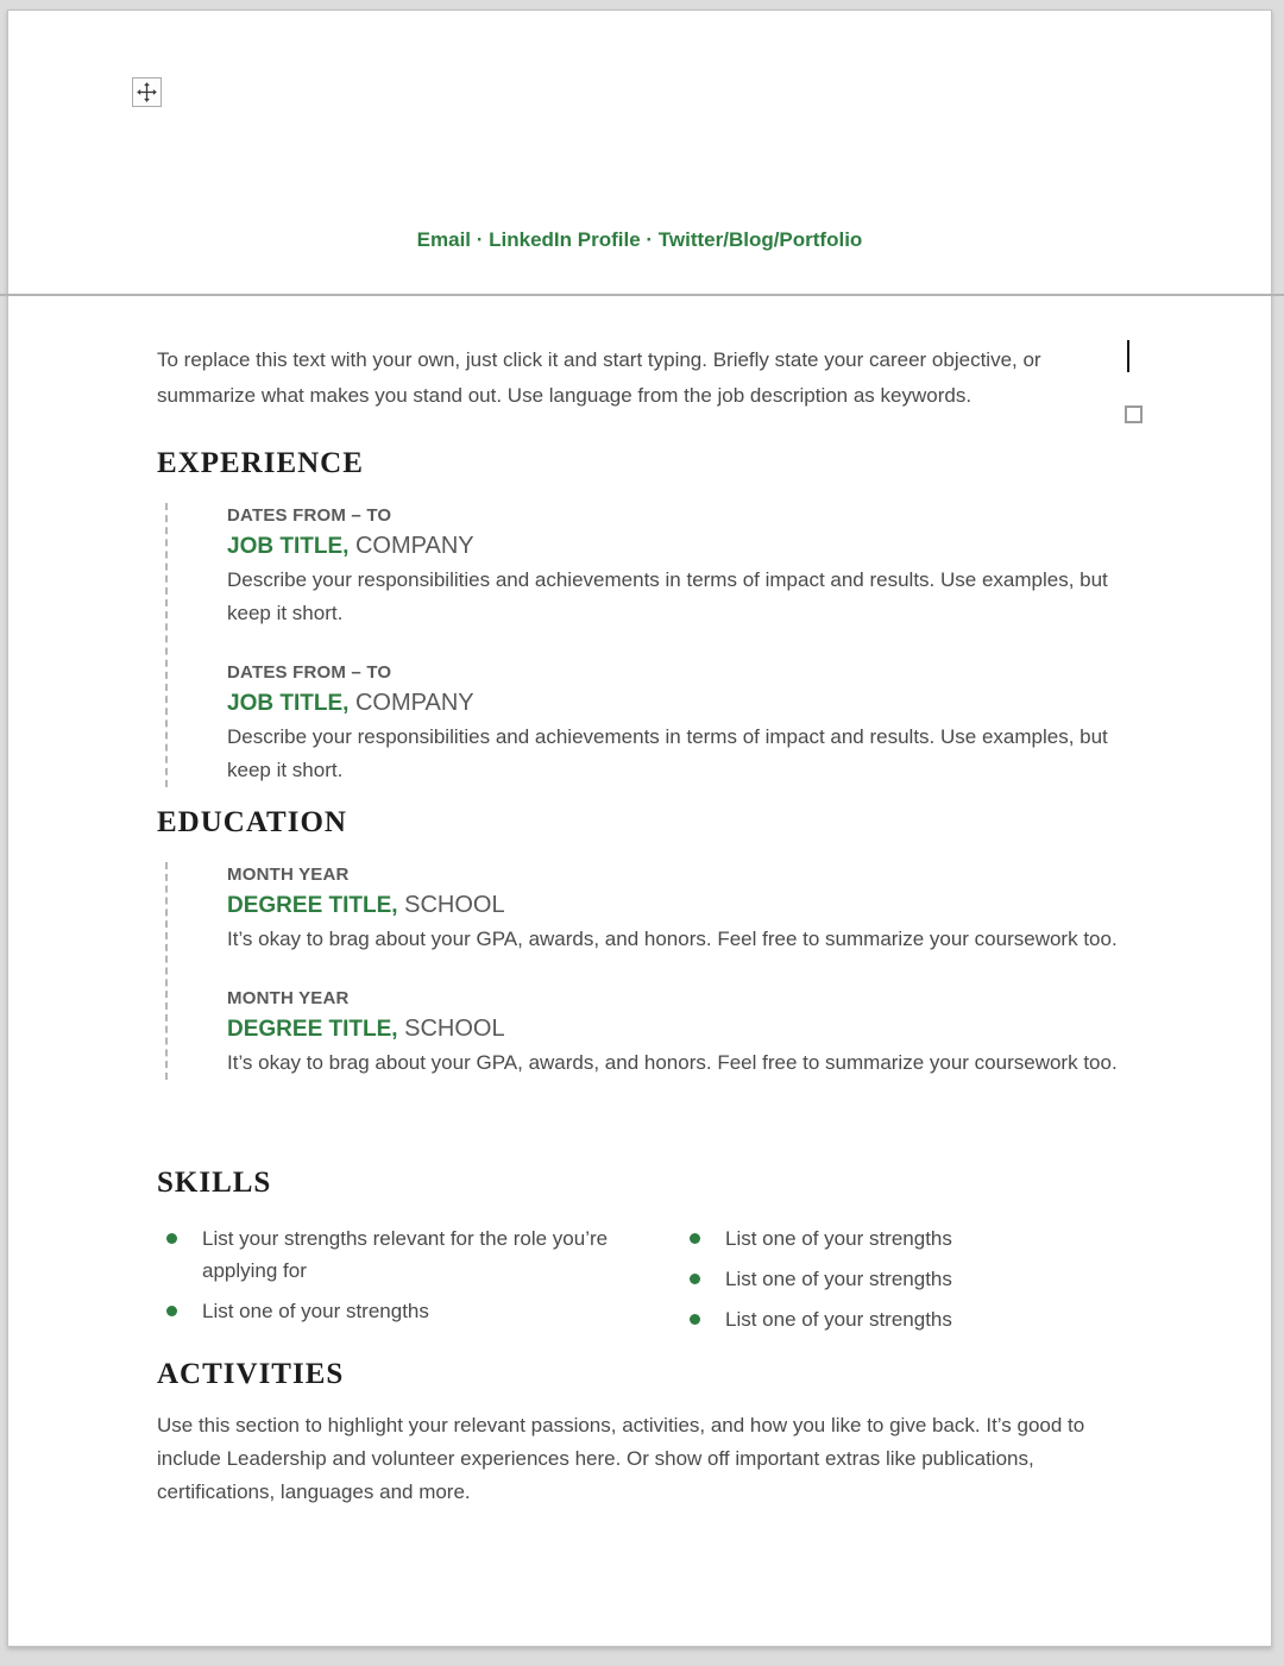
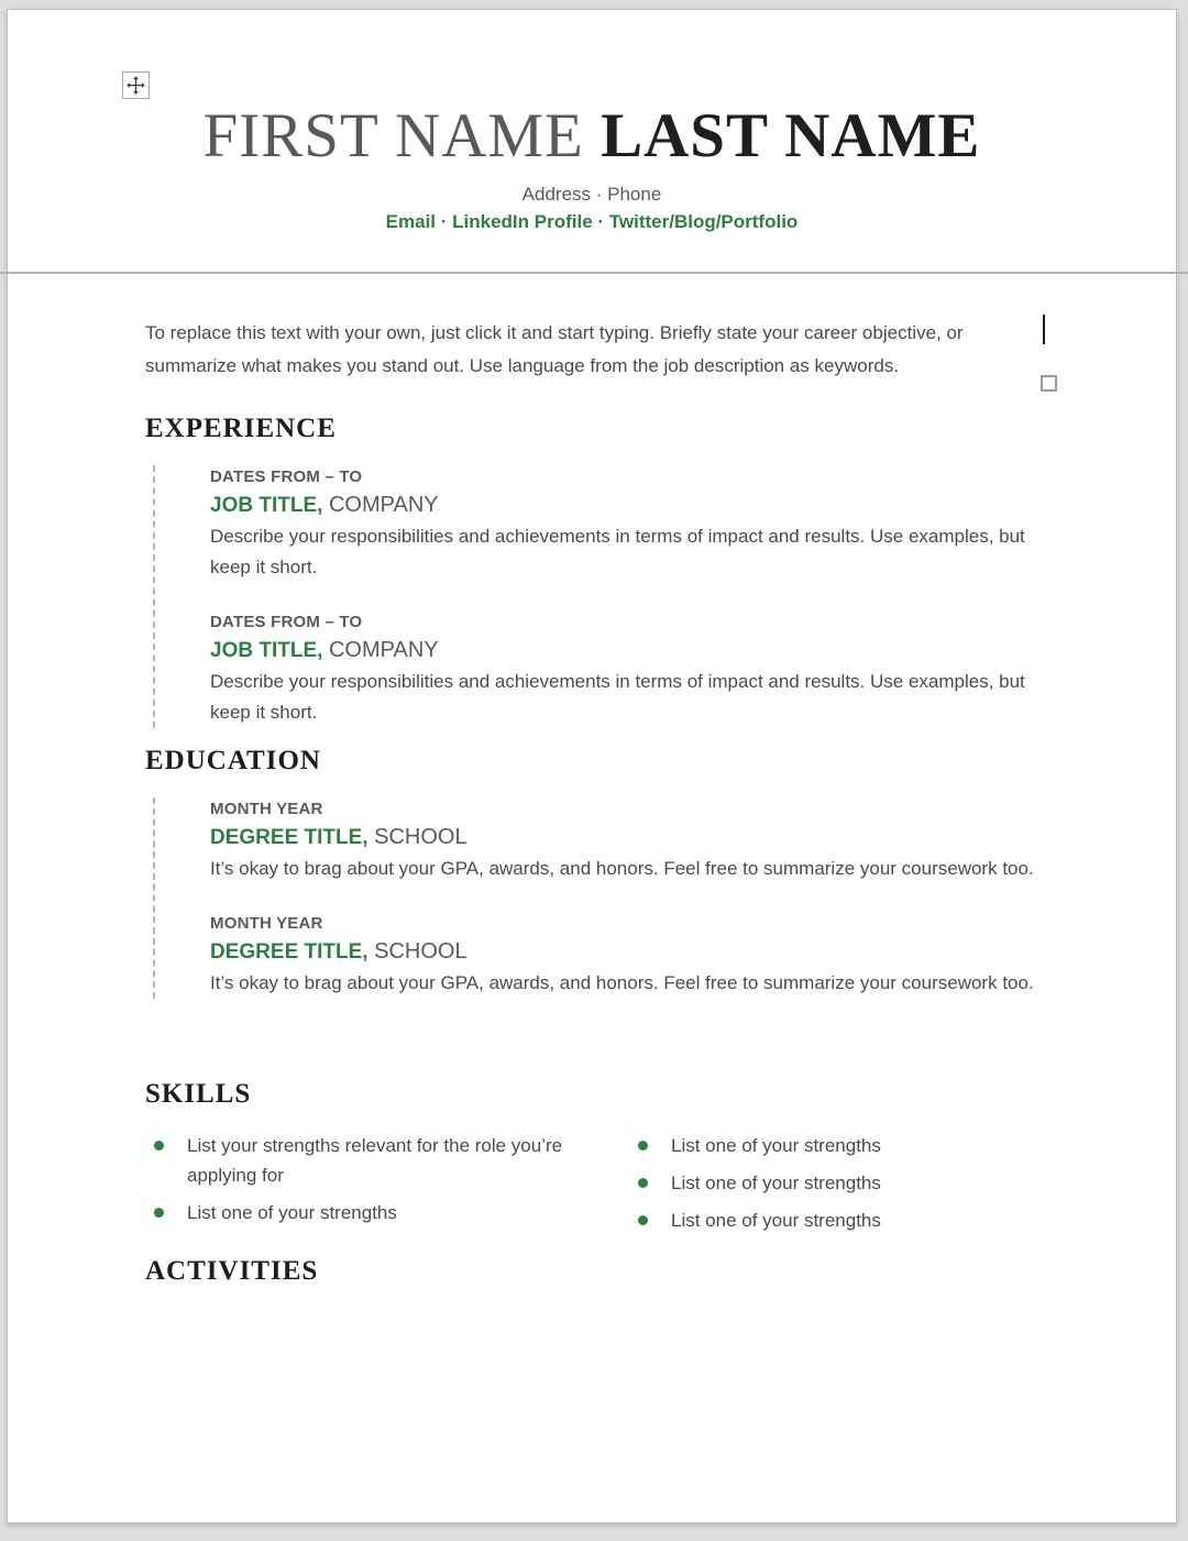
+ FIRST NAME LAST NAME
+ Address · Phone
  Email · LinkedIn Profile · Twitter/Blog/Portfolio
  To replace this text with your own, just click it and start typing. Briefly state your career objective, or summarize what makes you stand out. Use language from the job description as keywords.
  EXPERIENCE
  DATES FROM – TO
  JOB TITLE, COMPANY
  Describe your responsibilities and achievements in terms of impact and results. Use examples, but keep it short.
  DATES FROM – TO
  JOB TITLE, COMPANY
  Describe your responsibilities and achievements in terms of impact and results. Use examples, but keep it short.
  EDUCATION
  MONTH YEAR
  DEGREE TITLE, SCHOOL
  It’s okay to brag about your GPA, awards, and honors. Feel free to summarize your coursework too.
  MONTH YEAR
  DEGREE TITLE, SCHOOL
  It’s okay to brag about your GPA, awards, and honors. Feel free to summarize your coursework too.
  SKILLS
  List your strengths relevant for the role you’re applying for
  List one of your strengths
  List one of your strengths
  List one of your strengths
  List one of your strengths
  ACTIVITIES
- Use this section to highlight your relevant passions, activities, and how you like to give back. It’s good to include Leadership and volunteer experiences here. Or show off important extras like publications, certifications, languages and more.
